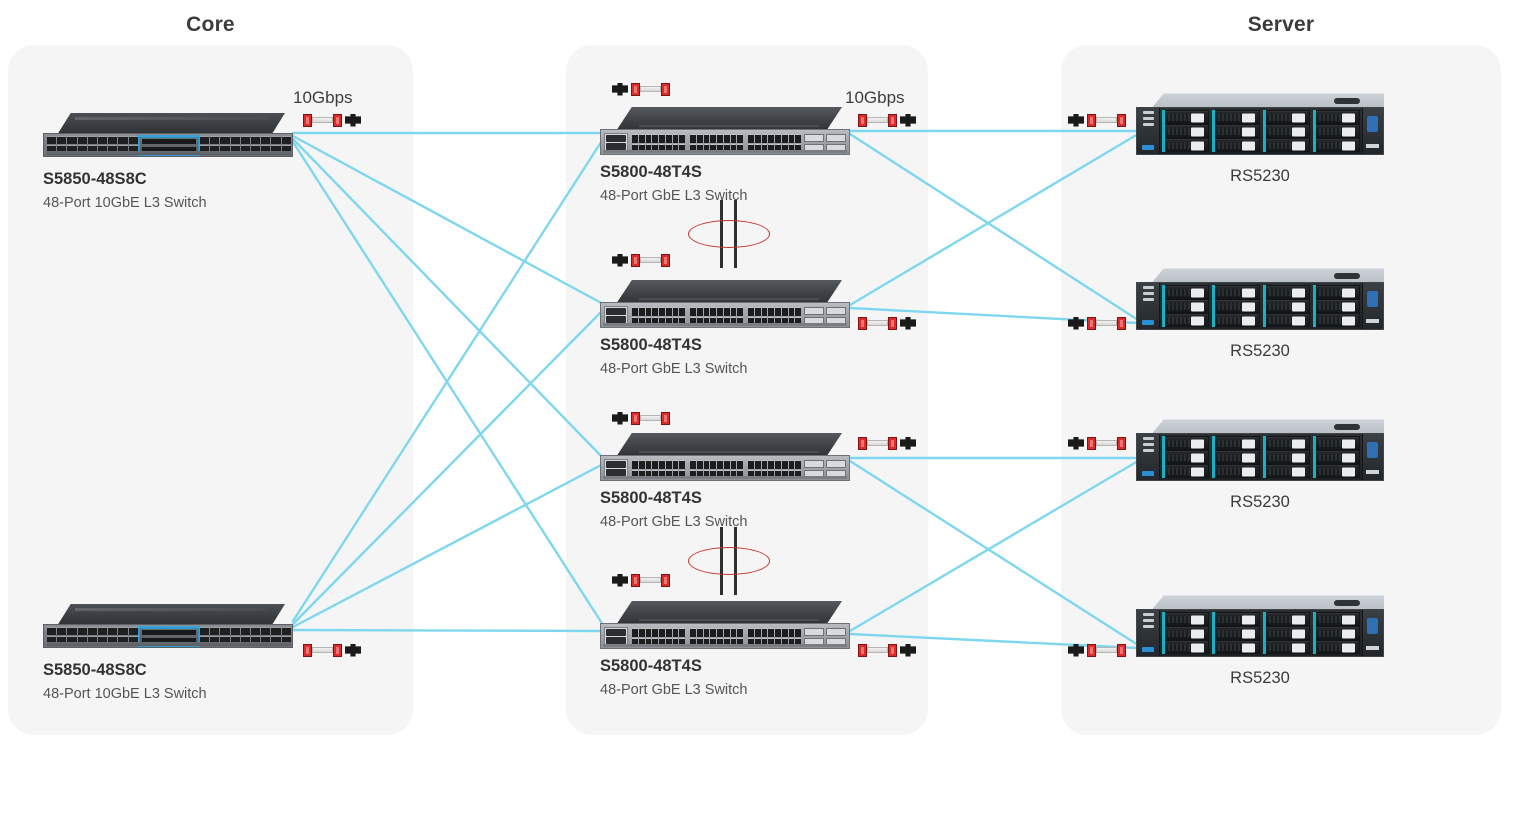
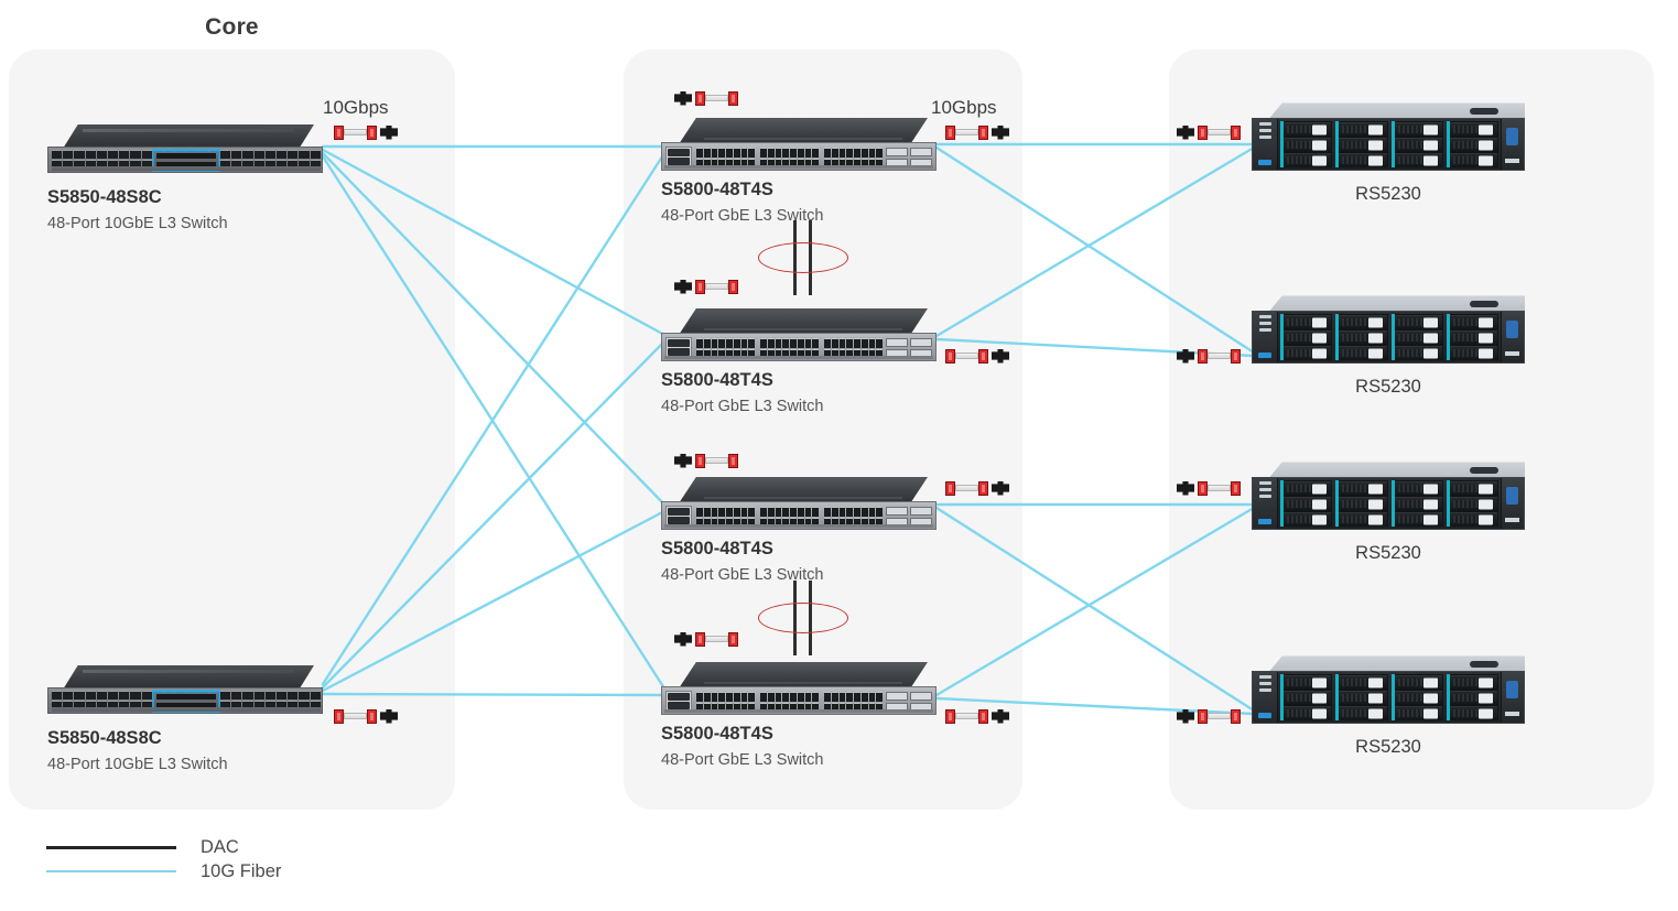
  Core
- Server
  S5850-48S8C
  48-Port 10GbE L3 Switch
  10Gbps
  S5850-48S8C
  48-Port 10GbE L3 Switch
  S5800-48T4S
  48-Port GbE L3 Switch
  10Gbps
  S5800-48T4S
  48-Port GbE L3 Switch
  S5800-48T4S
  48-Port GbE L3 Switch
  S5800-48T4S
  48-Port GbE L3 Switch
  RS5230
  RS5230
  RS5230
  RS5230
+ DAC
+ 10G Fiber
